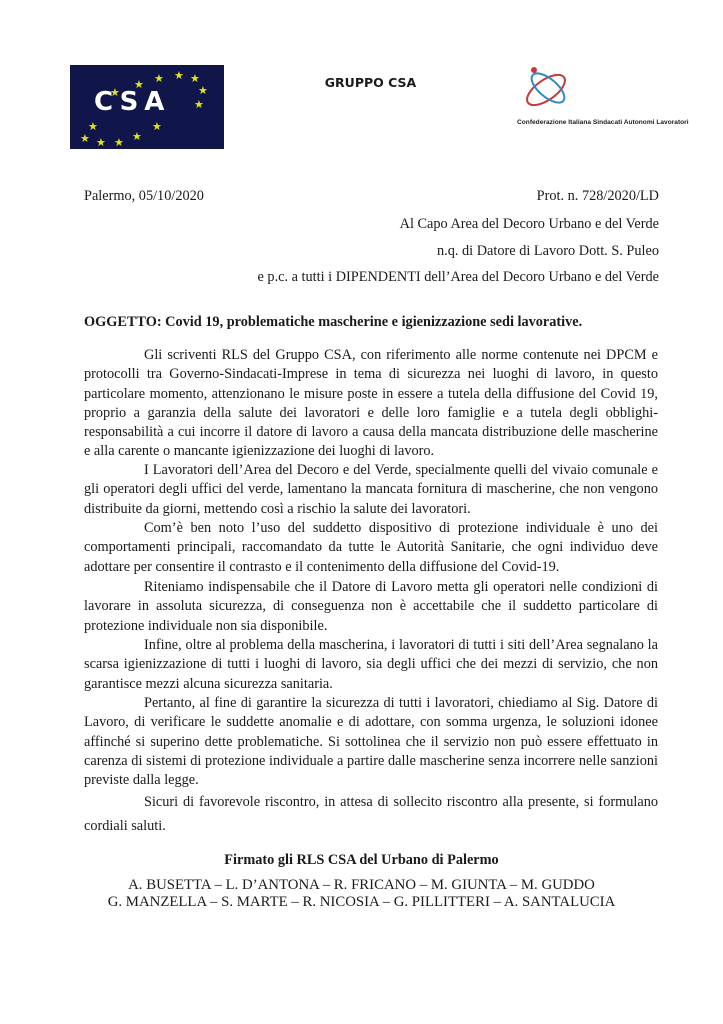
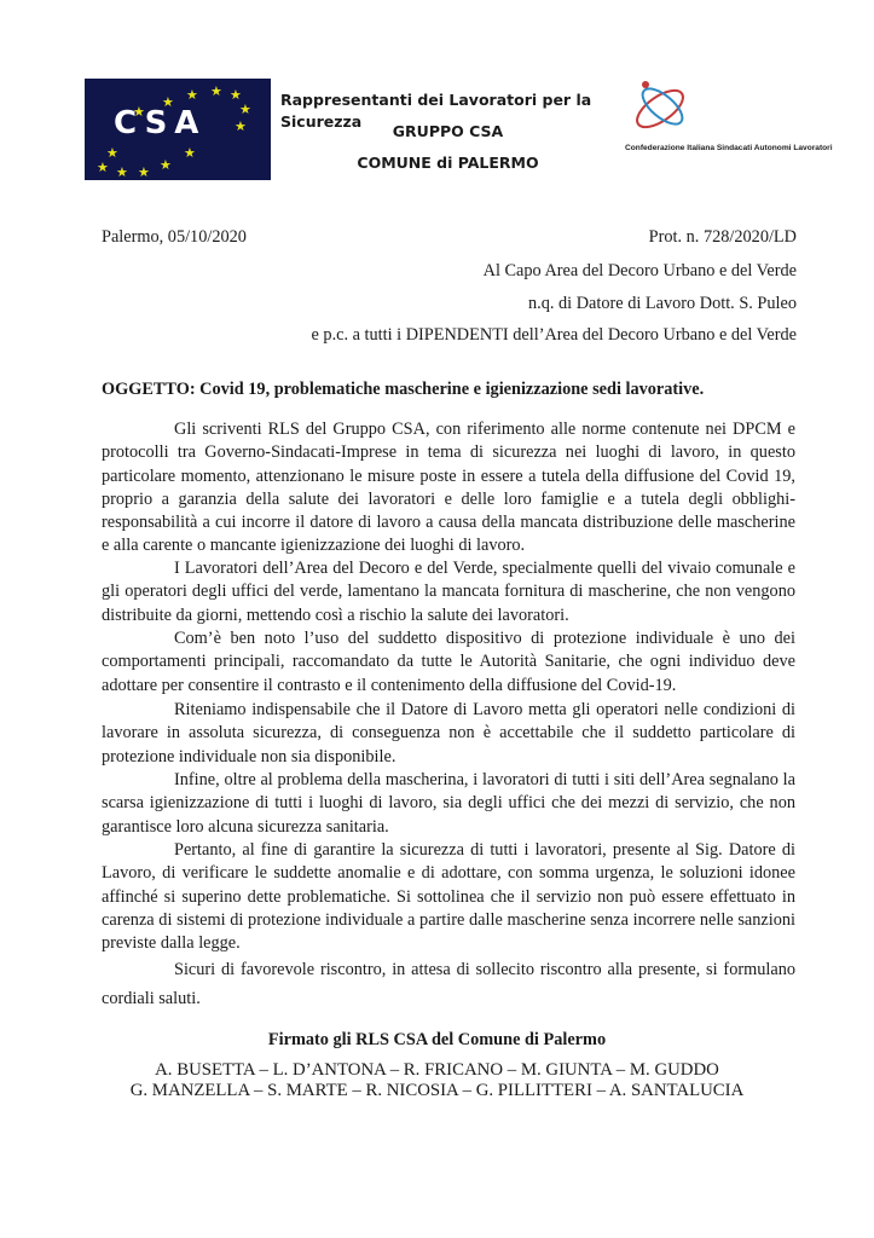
  ★
  ★
  ★
  ★
  ★
  ★
  ★
  ★
  ★
  ★
  ★
  ★
  ★
  CSA
+ Rappresentanti dei Lavoratori per la Sicurezza
  GRUPPO CSA
+ COMUNE di PALERMO
  Palermo, 05/10/2020
  Prot. n. 728/2020/LD
  Al Capo Area del Decoro Urbano e del Verde
  n.q. di Datore di Lavoro Dott. S. Puleo
  e p.c. a tutti i DIPENDENTI dell’Area del Decoro Urbano e del Verde
  OGGETTO: Covid 19, problematiche mascherine e igienizzazione sedi lavorative.
  Gli scriventi RLS del Gruppo CSA, con riferimento alle norme contenute nei DPCM e protocolli tra Governo-Sindacati-Imprese in tema di sicurezza nei luoghi di lavoro, in questo particolare momento, attenzionano le misure poste in essere a tutela della diffusione del Covid 19, proprio a garanzia della salute dei lavoratori e delle loro famiglie e a tutela degli obblighi-responsabilità a cui incorre il datore di lavoro a causa della mancata distribuzione delle mascherine e alla carente o mancante igienizzazione dei luoghi di lavoro.
  I Lavoratori dell’Area del Decoro e del Verde, specialmente quelli del vivaio comunale e gli operatori degli uffici del verde, lamentano la mancata fornitura di mascherine, che non vengono distribuite da giorni, mettendo così a rischio la salute dei lavoratori.
  Com’è ben noto l’uso del suddetto dispositivo di protezione individuale è uno dei comportamenti principali, raccomandato da tutte le Autorità Sanitarie, che ogni individuo deve adottare per consentire il contrasto e il contenimento della diffusione del Covid-19.
  Riteniamo indispensabile che il Datore di Lavoro metta gli operatori nelle condizioni di lavorare in assoluta sicurezza, di conseguenza non è accettabile che il suddetto particolare di protezione individuale non sia disponibile.
- Infine, oltre al problema della mascherina, i lavoratori di tutti i siti dell’Area segnalano la scarsa igienizzazione di tutti i luoghi di lavoro, sia degli uffici che dei mezzi di servizio, che non garantisce mezzi alcuna sicurezza sanitaria.
+ Infine, oltre al problema della mascherina, i lavoratori di tutti i siti dell’Area segnalano la scarsa igienizzazione di tutti i luoghi di lavoro, sia degli uffici che dei mezzi di servizio, che non garantisce loro alcuna sicurezza sanitaria.
- Pertanto, al fine di garantire la sicurezza di tutti i lavoratori, chiediamo al Sig. Datore di Lavoro, di verificare le suddette anomalie e di adottare, con somma urgenza, le soluzioni idonee affinché si superino dette problematiche. Si sottolinea che il servizio non può essere effettuato in carenza di sistemi di protezione individuale a partire dalle mascherine senza incorrere nelle sanzioni previste dalla legge.
+ Pertanto, al fine di garantire la sicurezza di tutti i lavoratori, presente al Sig. Datore di Lavoro, di verificare le suddette anomalie e di adottare, con somma urgenza, le soluzioni idonee affinché si superino dette problematiche. Si sottolinea che il servizio non può essere effettuato in carenza di sistemi di protezione individuale a partire dalle mascherine senza incorrere nelle sanzioni previste dalla legge.
  Sicuri di favorevole riscontro, in attesa di sollecito riscontro alla presente, si formulano cordiali saluti.
- Firmato gli RLS CSA del Urbano di Palermo
+ Firmato gli RLS CSA del Comune di Palermo
  A. BUSETTA – L. D’ANTONA – R. FRICANO – M. GIUNTA – M. GUDDO
  G. MANZELLA – S. MARTE – R. NICOSIA – G. PILLITTERI – A. SANTALUCIA
